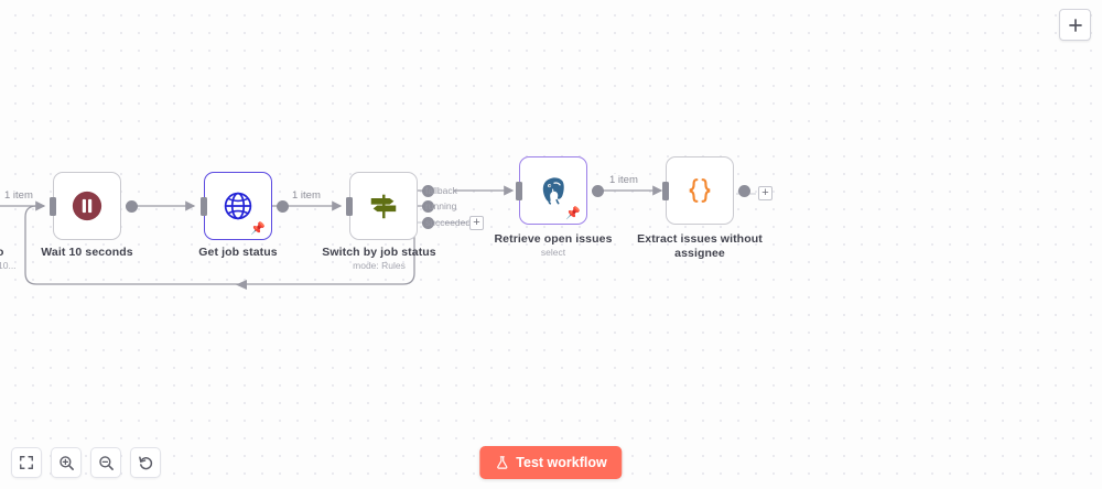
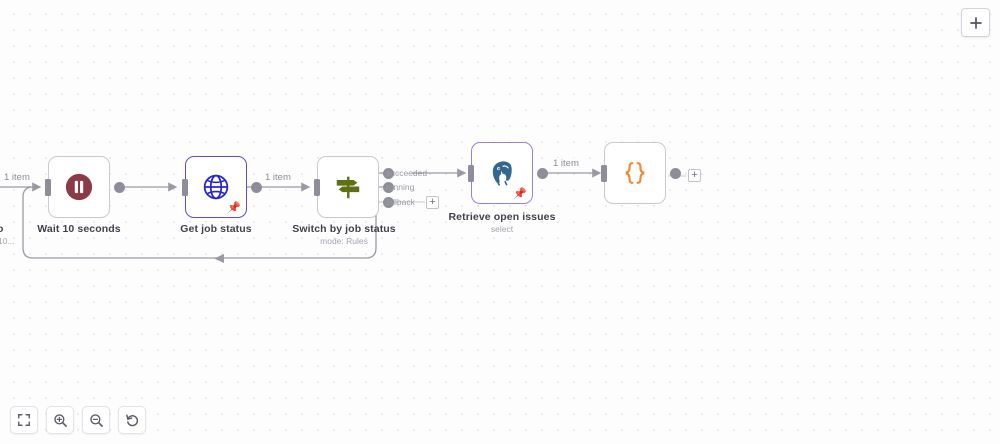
  o
  10...
  1 item
  1 item
  1 item
  Wait 10 seconds
  📌
  Get job status
- fallback
+ succeeded
  running
- succeeded
+ fallback
  +
  Switch by job status
  mode: Rules
  📌
  Retrieve open issues
  select
  +
- Extract issues without assignee
- Test workflow
